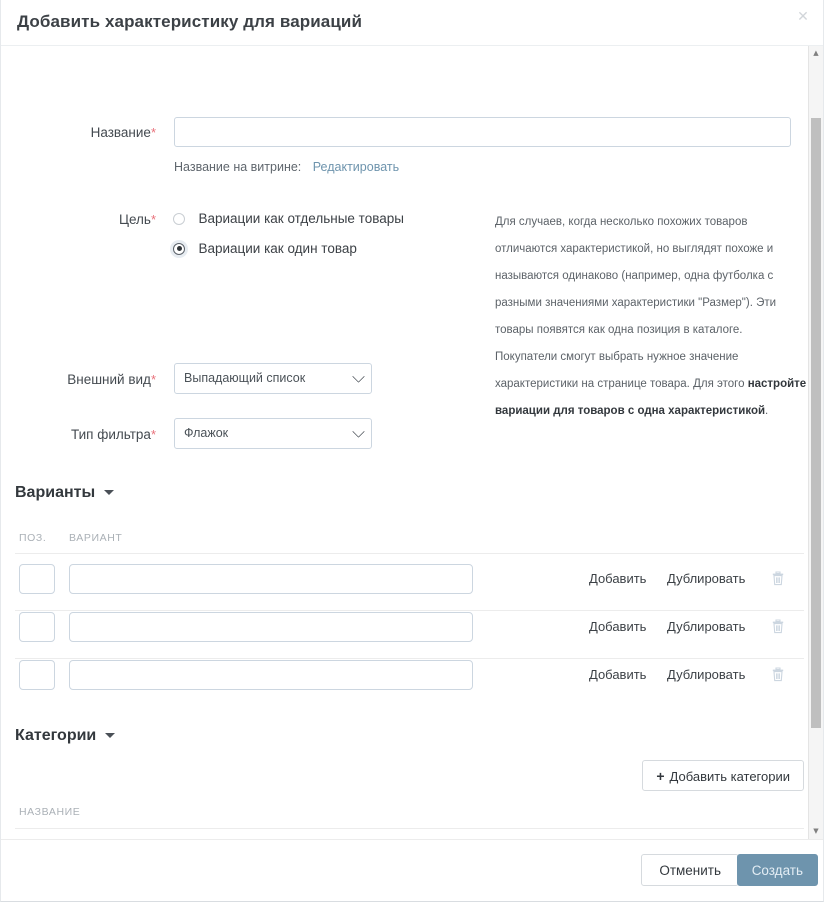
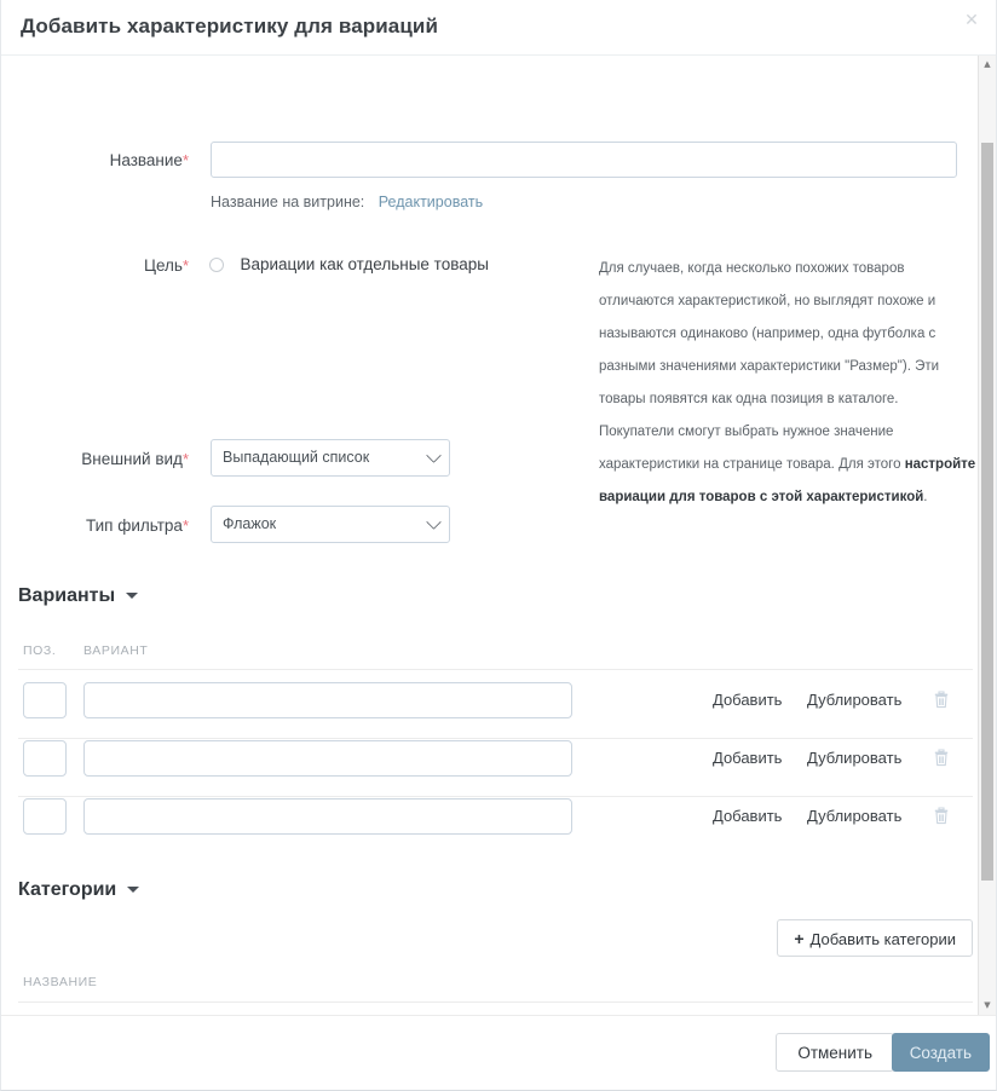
  Добавить характеристику для вариаций
  ✕
  Название*
  Название на витрине: Редактировать
  Цель*
  Вариации как отдельные товары
- Вариации как один товар
- Для случаев, когда несколько похожих товаров отличаются характеристикой, но выглядят похоже и называются одинаково (например, одна футболка с разными значениями характеристики "Размер"). Эти товары появятся как одна позиция в каталоге. Покупатели смогут выбрать нужное значение характеристики на странице товара. Для этого настройте вариации для товаров с одна характеристикой.
+ Для случаев, когда несколько похожих товаров отличаются характеристикой, но выглядят похоже и называются одинаково (например, одна футболка с разными значениями характеристики "Размер"). Эти товары появятся как одна позиция в каталоге. Покупатели смогут выбрать нужное значение характеристики на странице товара. Для этого настройте вариации для товаров с этой характеристикой.
  Внешний вид*
  Выпадающий список
  Тип фильтра*
  Флажок
  Варианты
  ПОЗ.
  ВАРИАНТ
  Добавить
  Дублировать
  Добавить
  Дублировать
  Добавить
  Дублировать
  Категории
  + Добавить категории
  НАЗВАНИЕ
  ▲
  ▼
  Отменить
  Создать
